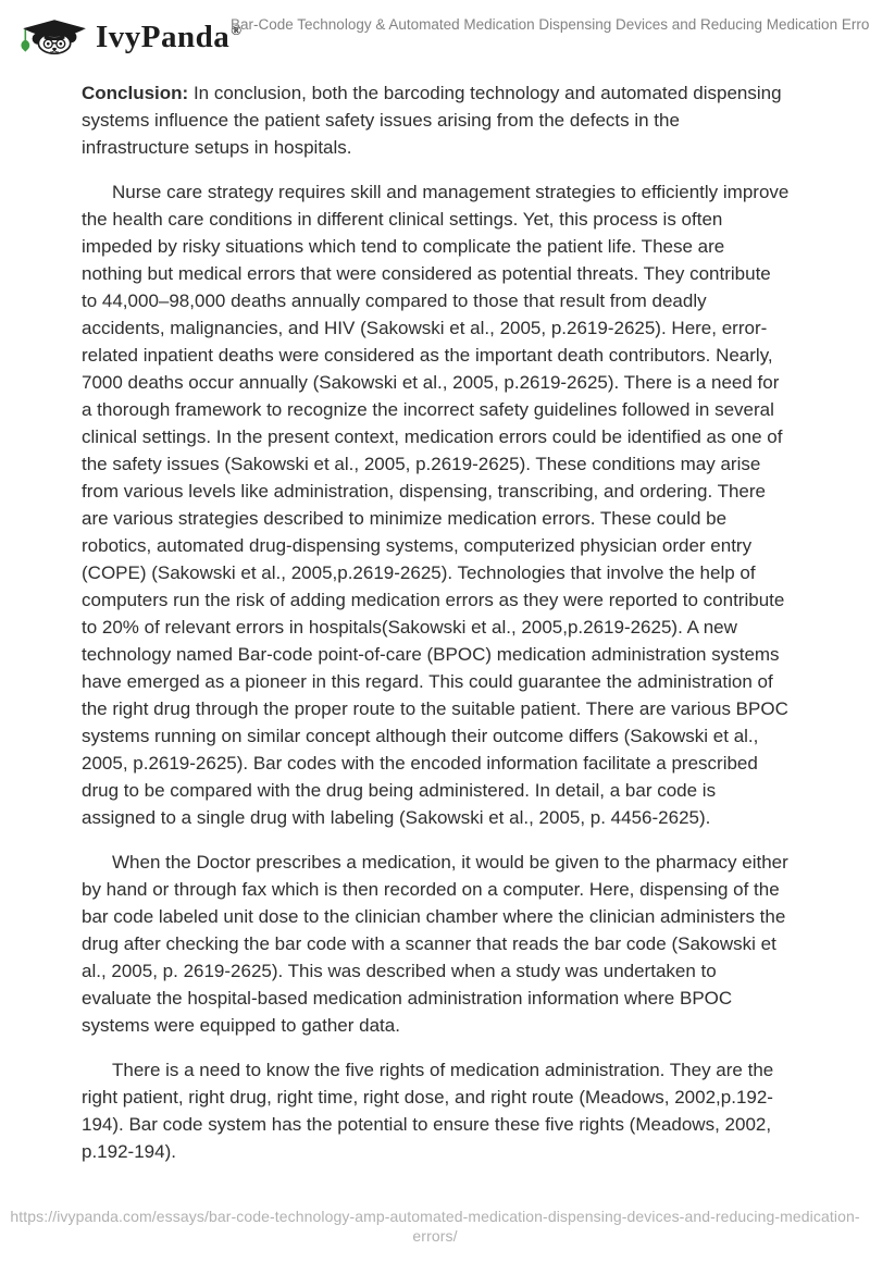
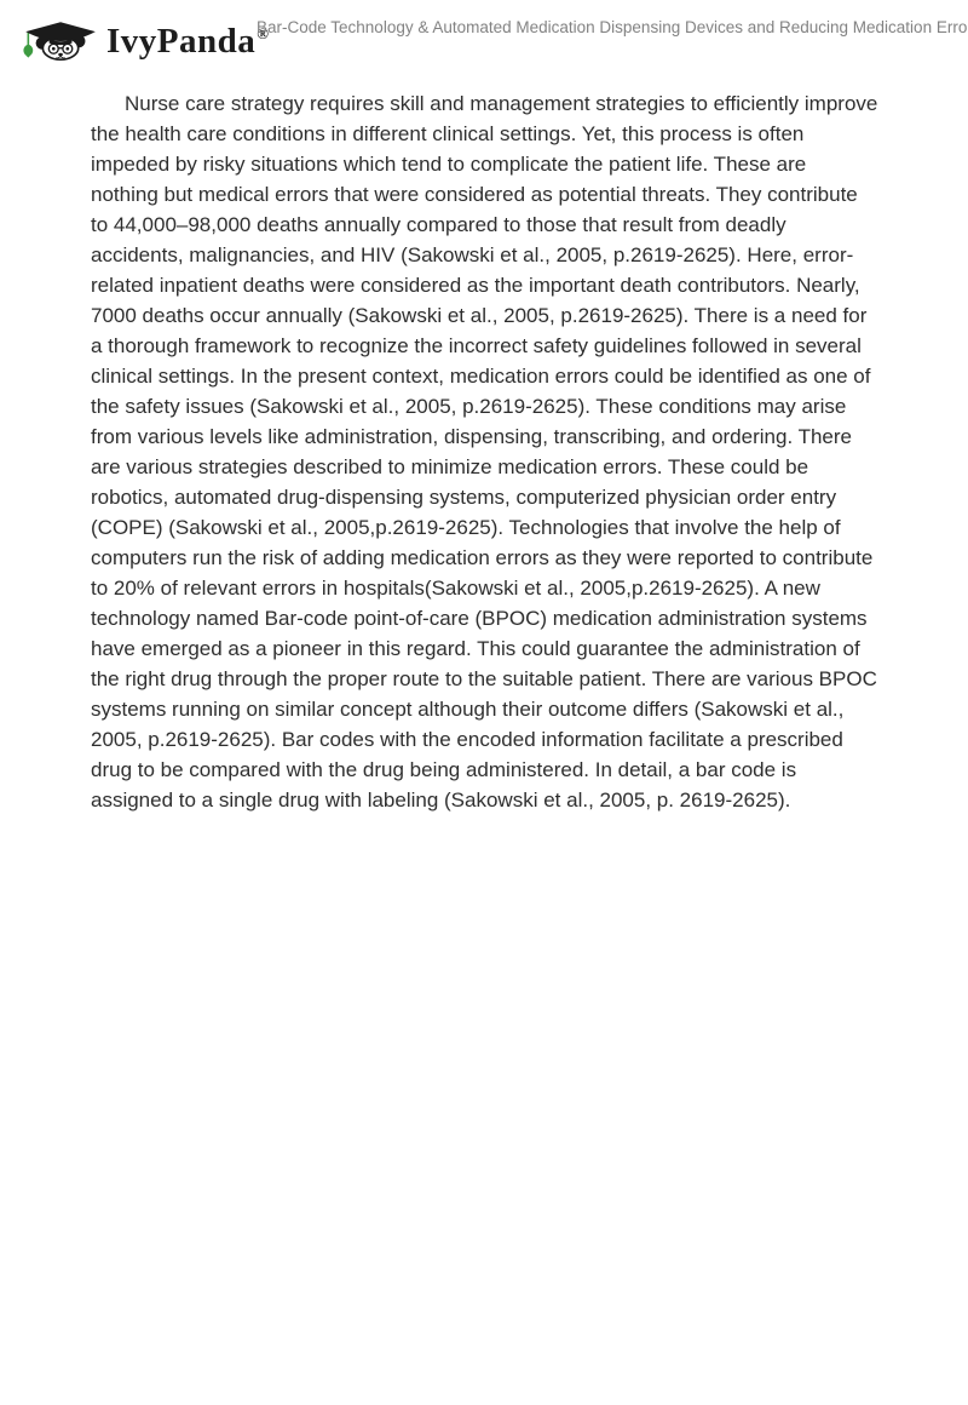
  IvyPanda
  ®
  Bar-Code Technology & Automated Medication Dispensing Devices and Reducing Medication Erro
- Conclusion: In conclusion, both the barcoding technology and automated dispensing systems influence the patient safety issues arising from the defects in the infrastructure setups in hospitals.
- Nurse care strategy requires skill and management strategies to efficiently improve the health care conditions in different clinical settings. Yet, this process is often impeded by risky situations which tend to complicate the patient life. These are nothing but medical errors that were considered as potential threats. They contribute to 44,000–98,000 deaths annually compared to those that result from deadly accidents, malignancies, and HIV (Sakowski et al., 2005, p.2619-2625). Here, error-related inpatient deaths were considered as the important death contributors. Nearly, 7000 deaths occur annually (Sakowski et al., 2005, p.2619-2625). There is a need for a thorough framework to recognize the incorrect safety guidelines followed in several clinical settings. In the present context, medication errors could be identified as one of the safety issues (Sakowski et al., 2005, p.2619-2625). These conditions may arise from various levels like administration, dispensing, transcribing, and ordering. There are various strategies described to minimize medication errors. These could be robotics, automated drug-dispensing systems, computerized physician order entry (COPE) (Sakowski et al., 2005,p.2619-2625). Technologies that involve the help of computers run the risk of adding medication errors as they were reported to contribute to 20% of relevant errors in hospitals(Sakowski et al., 2005,p.2619-2625). A new technology named Bar-code point-of-care (BPOC) medication administration systems have emerged as a pioneer in this regard. This could guarantee the administration of the right drug through the proper route to the suitable patient. There are various BPOC systems running on similar concept although their outcome differs (Sakowski et al., 2005, p.2619-2625). Bar codes with the encoded information facilitate a prescribed drug to be compared with the drug being administered. In detail, a bar code is assigned to a single drug with labeling (Sakowski et al., 2005, p. 4456-2625).
+ Nurse care strategy requires skill and management strategies to efficiently improve the health care conditions in different clinical settings. Yet, this process is often impeded by risky situations which tend to complicate the patient life. These are nothing but medical errors that were considered as potential threats. They contribute to 44,000–98,000 deaths annually compared to those that result from deadly accidents, malignancies, and HIV (Sakowski et al., 2005, p.2619-2625). Here, error-related inpatient deaths were considered as the important death contributors. Nearly, 7000 deaths occur annually (Sakowski et al., 2005, p.2619-2625). There is a need for a thorough framework to recognize the incorrect safety guidelines followed in several clinical settings. In the present context, medication errors could be identified as one of the safety issues (Sakowski et al., 2005, p.2619-2625). These conditions may arise from various levels like administration, dispensing, transcribing, and ordering. There are various strategies described to minimize medication errors. These could be robotics, automated drug-dispensing systems, computerized physician order entry (COPE) (Sakowski et al., 2005,p.2619-2625). Technologies that involve the help of computers run the risk of adding medication errors as they were reported to contribute to 20% of relevant errors in hospitals(Sakowski et al., 2005,p.2619-2625). A new technology named Bar-code point-of-care (BPOC) medication administration systems have emerged as a pioneer in this regard. This could guarantee the administration of the right drug through the proper route to the suitable patient. There are various BPOC systems running on similar concept although their outcome differs (Sakowski et al., 2005, p.2619-2625). Bar codes with the encoded information facilitate a prescribed drug to be compared with the drug being administered. In detail, a bar code is assigned to a single drug with labeling (Sakowski et al., 2005, p. 2619-2625).
- When the Doctor prescribes a medication, it would be given to the pharmacy either by hand or through fax which is then recorded on a computer. Here, dispensing of the bar code labeled unit dose to the clinician chamber where the clinician administers the drug after checking the bar code with a scanner that reads the bar code (Sakowski et al., 2005, p. 2619-2625). This was described when a study was undertaken to evaluate the hospital-based medication administration information where BPOC systems were equipped to gather data.
- There is a need to know the five rights of medication administration. They are the right patient, right drug, right time, right dose, and right route (Meadows, 2002,p.192-194). Bar code system has the potential to ensure these five rights (Meadows, 2002, p.192-194).
- https://ivypanda.com/essays/bar-code-technology-amp-automated-medication-dispensing-devices-and-reducing-medication-errors/
